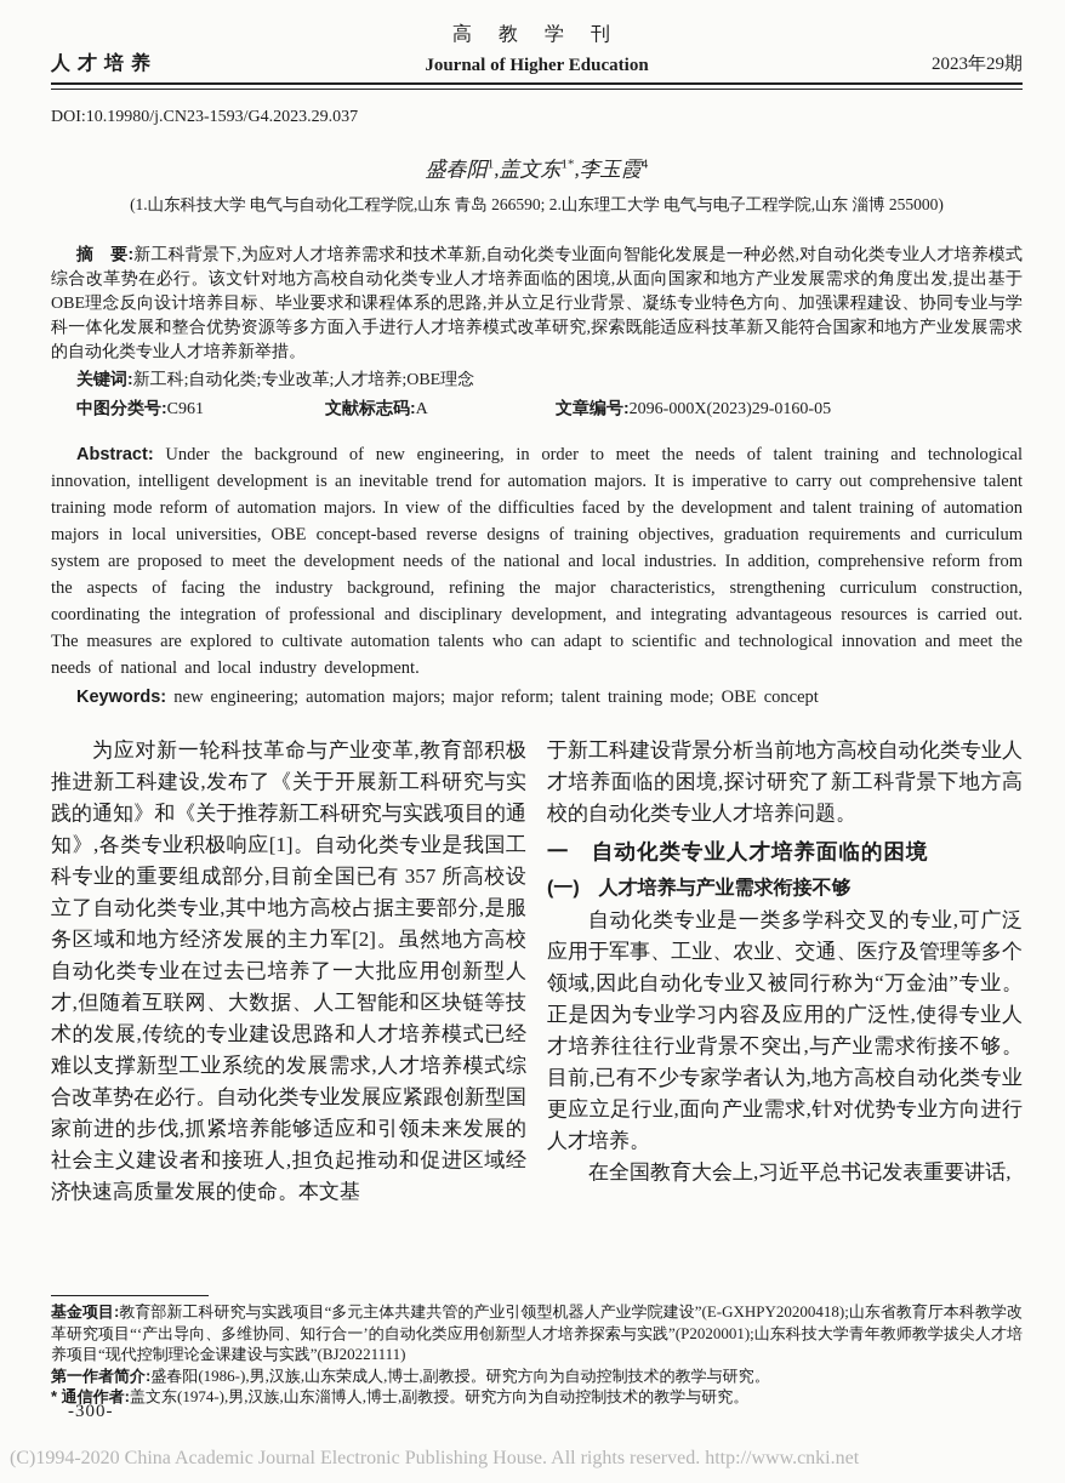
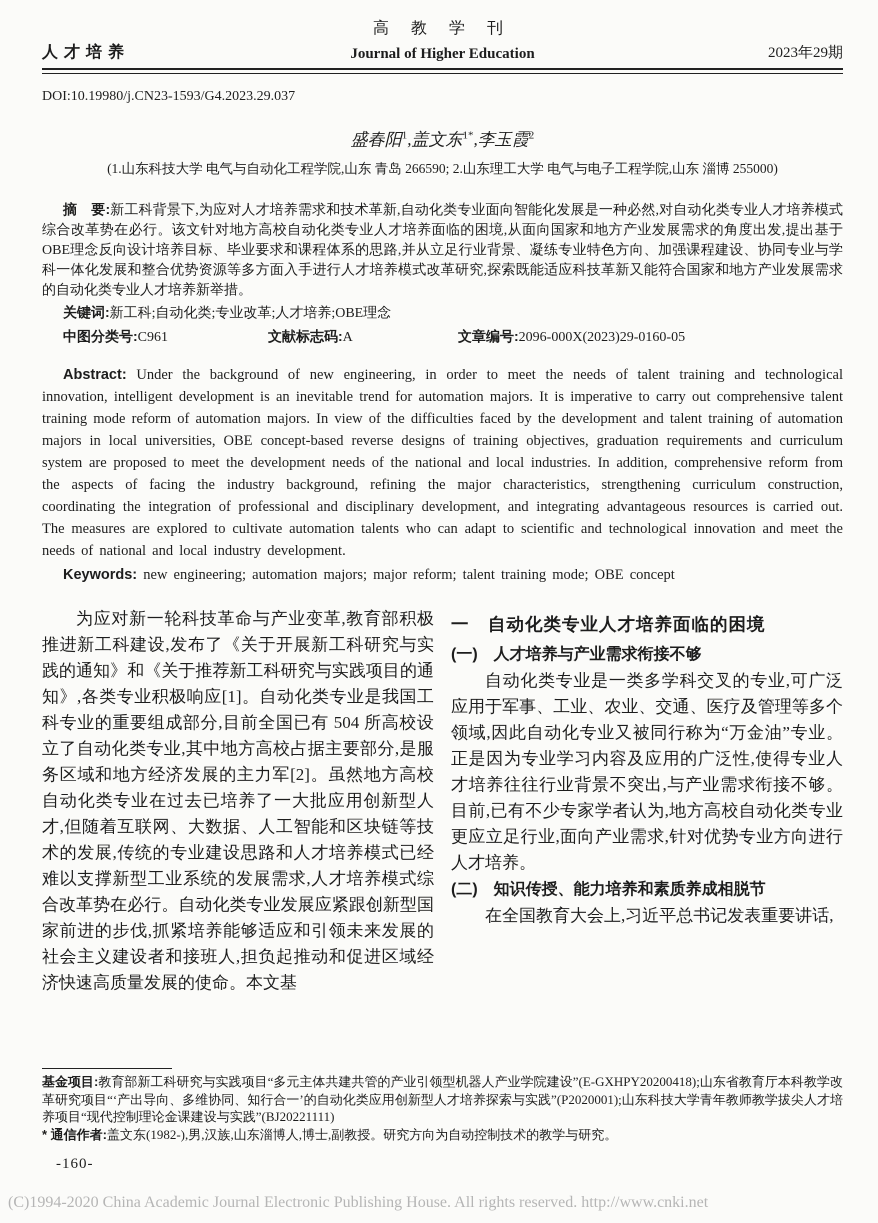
  高 教 学 刊
  人才培养
  Journal of Higher Education
  2023年29期
  DOI:10.19980/j.CN23-1593/G4.2023.29.037
- 盛春阳1,盖文东1*,李玉霞4
+ 盛春阳1,盖文东1*,李玉霞2
  (1.山东科技大学 电气与自动化工程学院,山东 青岛 266590; 2.山东理工大学 电气与电子工程学院,山东 淄博 255000)
  摘 要:新工科背景下,为应对人才培养需求和技术革新,自动化类专业面向智能化发展是一种必然,对自动化类专业人才培养模式综合改革势在必行。该文针对地方高校自动化类专业人才培养面临的困境,从面向国家和地方产业发展需求的角度出发,提出基于OBE理念反向设计培养目标、毕业要求和课程体系的思路,并从立足行业背景、凝练专业特色方向、加强课程建设、协同专业与学科一体化发展和整合优势资源等多方面入手进行人才培养模式改革研究,探索既能适应科技革新又能符合国家和地方产业发展需求的自动化类专业人才培养新举措。
  关键词:新工科;自动化类;专业改革;人才培养;OBE理念
  中图分类号:C961
  文献标志码:A
  文章编号:2096-000X(2023)29-0160-05
  Abstract: Under the background of new engineering, in order to meet the needs of talent training and technological innovation, intelligent development is an inevitable trend for automation majors. It is imperative to carry out comprehensive talent training mode reform of automation majors. In view of the difficulties faced by the development and talent training of automation majors in local universities, OBE concept-based reverse designs of training objectives, graduation requirements and curriculum system are proposed to meet the development needs of the national and local industries. In addition, comprehensive reform from the aspects of facing the industry background, refining the major characteristics, strengthening curriculum construction, coordinating the integration of professional and disciplinary development, and integrating advantageous resources is carried out. The measures are explored to cultivate automation talents who can adapt to scientific and technological innovation and meet the needs of national and local industry development.
  Keywords: new engineering; automation majors; major reform; talent training mode; OBE concept
- 为应对新一轮科技革命与产业变革,教育部积极推进新工科建设,发布了《关于开展新工科研究与实践的通知》和《关于推荐新工科研究与实践项目的通知》,各类专业积极响应[1]。自动化类专业是我国工科专业的重要组成部分,目前全国已有 357 所高校设立了自动化类专业,其中地方高校占据主要部分,是服务区域和地方经济发展的主力军[2]。虽然地方高校自动化类专业在过去已培养了一大批应用创新型人才,但随着互联网、大数据、人工智能和区块链等技术的发展,传统的专业建设思路和人才培养模式已经难以支撑新型工业系统的发展需求,人才培养模式综合改革势在必行。自动化类专业发展应紧跟创新型国家前进的步伐,抓紧培养能够适应和引领未来发展的社会主义建设者和接班人,担负起推动和促进区域经济快速高质量发展的使命。本文基
+ 为应对新一轮科技革命与产业变革,教育部积极推进新工科建设,发布了《关于开展新工科研究与实践的通知》和《关于推荐新工科研究与实践项目的通知》,各类专业积极响应[1]。自动化类专业是我国工科专业的重要组成部分,目前全国已有 504 所高校设立了自动化类专业,其中地方高校占据主要部分,是服务区域和地方经济发展的主力军[2]。虽然地方高校自动化类专业在过去已培养了一大批应用创新型人才,但随着互联网、大数据、人工智能和区块链等技术的发展,传统的专业建设思路和人才培养模式已经难以支撑新型工业系统的发展需求,人才培养模式综合改革势在必行。自动化类专业发展应紧跟创新型国家前进的步伐,抓紧培养能够适应和引领未来发展的社会主义建设者和接班人,担负起推动和促进区域经济快速高质量发展的使命。本文基
- 于新工科建设背景分析当前地方高校自动化类专业人才培养面临的困境,探讨研究了新工科背景下地方高校的自动化类专业人才培养问题。
  一 自动化类专业人才培养面临的困境
  (一) 人才培养与产业需求衔接不够
  自动化类专业是一类多学科交叉的专业,可广泛应用于军事、工业、农业、交通、医疗及管理等多个领域,因此自动化专业又被同行称为“万金油”专业。正是因为专业学习内容及应用的广泛性,使得专业人才培养往往行业背景不突出,与产业需求衔接不够。目前,已有不少专家学者认为,地方高校自动化类专业更应立足行业,面向产业需求,针对优势专业方向进行人才培养。
+ (二) 知识传授、能力培养和素质养成相脱节
  在全国教育大会上,习近平总书记发表重要讲话,
  基金项目:教育部新工科研究与实践项目“多元主体共建共管的产业引领型机器人产业学院建设”(E-GXHPY20200418);山东省教育厅本科教学改革研究项目“‘产出导向、多维协同、知行合一’的自动化类应用创新型人才培养探索与实践”(P2020001);山东科技大学青年教师教学拔尖人才培养项目“现代控制理论金课建设与实践”(BJ20221111)
- 第一作者简介:盛春阳(1986-),男,汉族,山东荣成人,博士,副教授。研究方向为自动控制技术的教学与研究。
- * 通信作者:盖文东(1974-),男,汉族,山东淄博人,博士,副教授。研究方向为自动控制技术的教学与研究。
+ * 通信作者:盖文东(1982-),男,汉族,山东淄博人,博士,副教授。研究方向为自动控制技术的教学与研究。
- -300-
+ -160-
  (C)1994-2020 China Academic Journal Electronic Publishing House. All rights reserved. http://www.cnki.net
